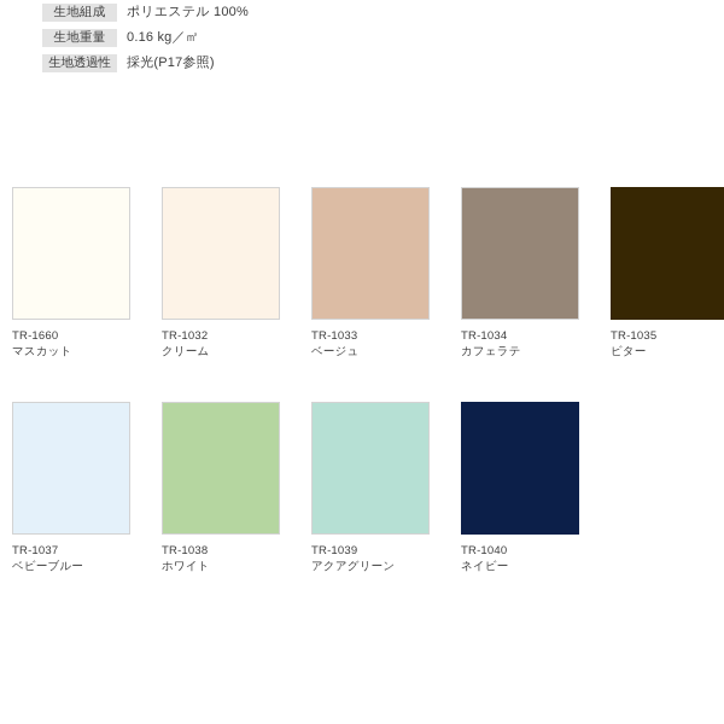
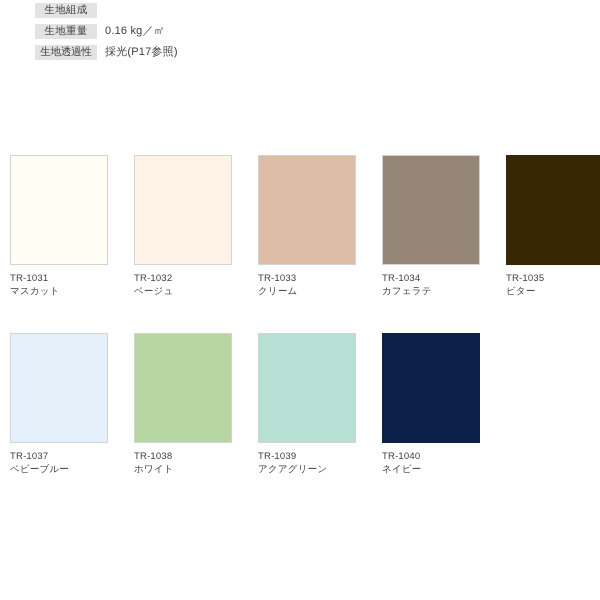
  生地組成
- ポリエステル 100%
  生地重量
  0.16 kg／㎡
  生地透過性
  採光(P17参照)
- TR-1660
+ TR-1031
  マスカット
  TR-1032
- クリーム
+ ベージュ
  TR-1033
- ベージュ
+ クリーム
  TR-1034
  カフェラテ
  TR-1035
  ビター
  TR-1037
  ベビーブルー
  TR-1038
  ホワイト
  TR-1039
  アクアグリーン
  TR-1040
  ネイビー
